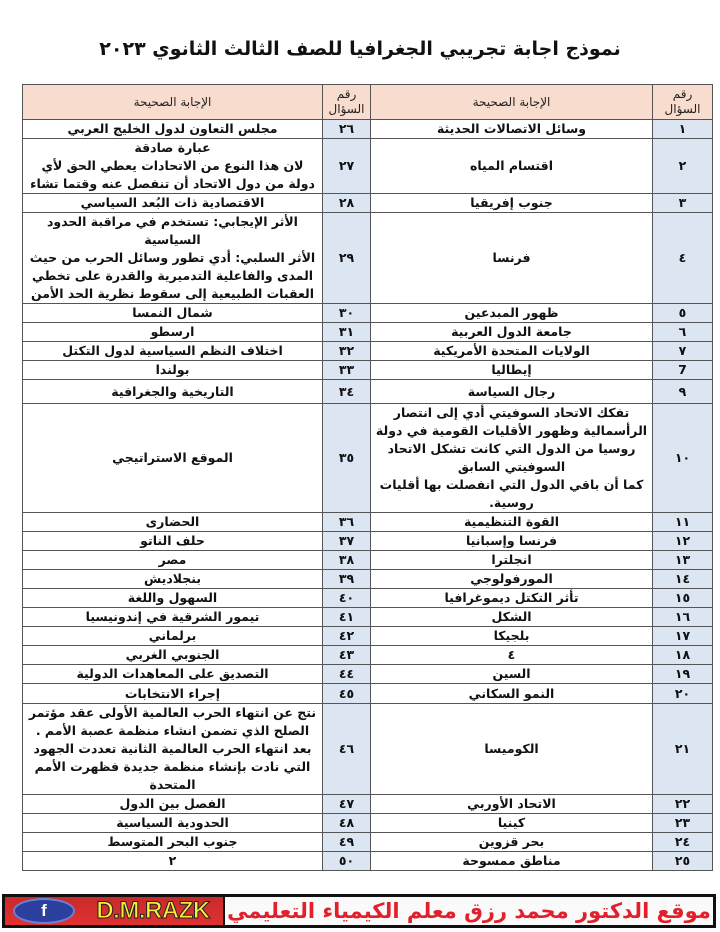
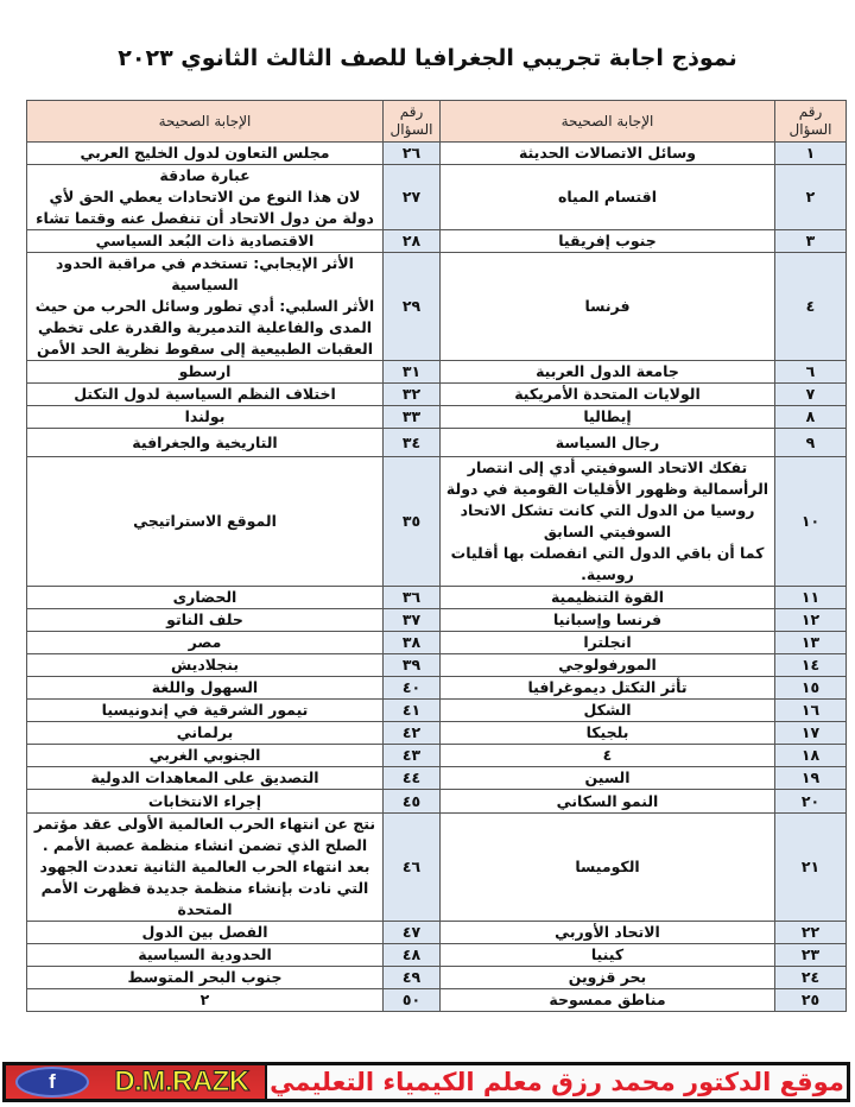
  نموذج اجابة تجريبي الجغرافيا للصف الثالث الثانوي ٢٠٢٣
  رقم السؤال	الإجابة الصحيحة	رقم السؤال	الإجابة الصحيحة
  ١	وسائل الاتصالات الحديثة	٢٦	مجلس التعاون لدول الخليج العربي
  ٢	اقتسام المياه	٢٧	عبارة صادقة لان هذا النوع من الاتحادات يعطي الحق لأي دولة من دول الاتحاد أن تنفصل عنه وقتما تشاء
  ٣	جنوب إفريقيا	٢٨	الاقتصادية ذات البُعد السياسي
  ٤	فرنسا	٢٩	الأثر الإيجابي: تستخدم في مراقبة الحدود السياسية الأثر السلبي: أدي تطور وسائل الحرب من حيث المدى والفاعلية التدميرية والقدرة على تخطي العقبات الطبيعية إلى سقوط نظرية الحد الأمن
- ٥	ظهور المبدعين	٣٠	شمال النمسا
  ٦	جامعة الدول العربية	٣١	ارسطو
  ٧	الولايات المتحدة الأمريكية	٣٢	اختلاف النظم السياسية لدول التكتل
- 7	إيطاليا	٣٣	بولندا
+ ٨	إيطاليا	٣٣	بولندا
  ٩	رجال السياسة	٣٤	التاريخية والجغرافية
  ١٠	تفكك الاتحاد السوفيتي أدي إلى انتصار الرأسمالية وظهور الأقليات القومية في دولة روسيا من الدول التي كانت تشكل الاتحاد السوفيتي السابق كما أن باقي الدول التي انفصلت بها أقليات روسية.	٣٥	الموقع الاستراتيجي
  ١١	القوة التنظيمية	٣٦	الحضارى
  ١٢	فرنسا وإسبانيا	٣٧	حلف الناتو
  ١٣	انجلترا	٣٨	مصر
  ١٤	المورفولوجي	٣٩	بنجلاديش
  ١٥	تأثر التكتل ديموغرافيا	٤٠	السهول واللغة
  ١٦	الشكل	٤١	تيمور الشرقية في إندونيسيا
  ١٧	بلجيكا	٤٢	برلماني
  ١٨	٤	٤٣	الجنوبي الغربي
  ١٩	السين	٤٤	التصديق على المعاهدات الدولية
  ٢٠	النمو السكاني	٤٥	إجراء الانتخابات
  ٢١	الكوميسا	٤٦	نتج عن انتهاء الحرب العالمية الأولى عقد مؤتمر الصلح الذي تضمن انشاء منظمة عصبة الأمم . بعد انتهاء الحرب العالمية الثانية تعددت الجهود التي نادت بإنشاء منظمة جديدة فظهرت الأمم المتحدة
  ٢٢	الاتحاد الأوربي	٤٧	الفصل بين الدول
  ٢٣	كينيا	٤٨	الحدودية السياسية
  ٢٤	بحر قزوين	٤٩	جنوب البحر المتوسط
  ٢٥	مناطق ممسوحة	٥٠	٢
  f
  D.M.RAZK
  موقع الدكتور محمد رزق معلم الكيمياء التعليمي
